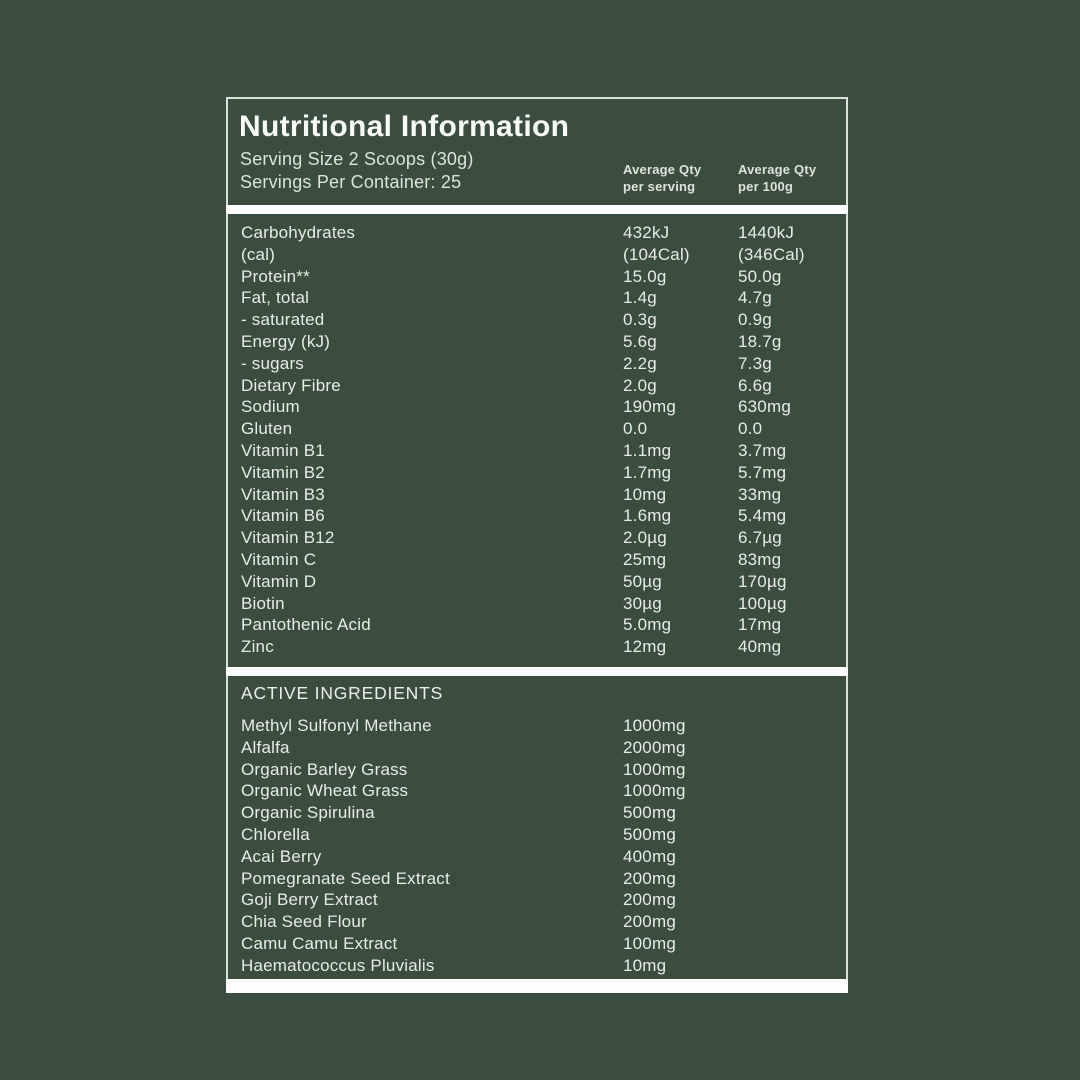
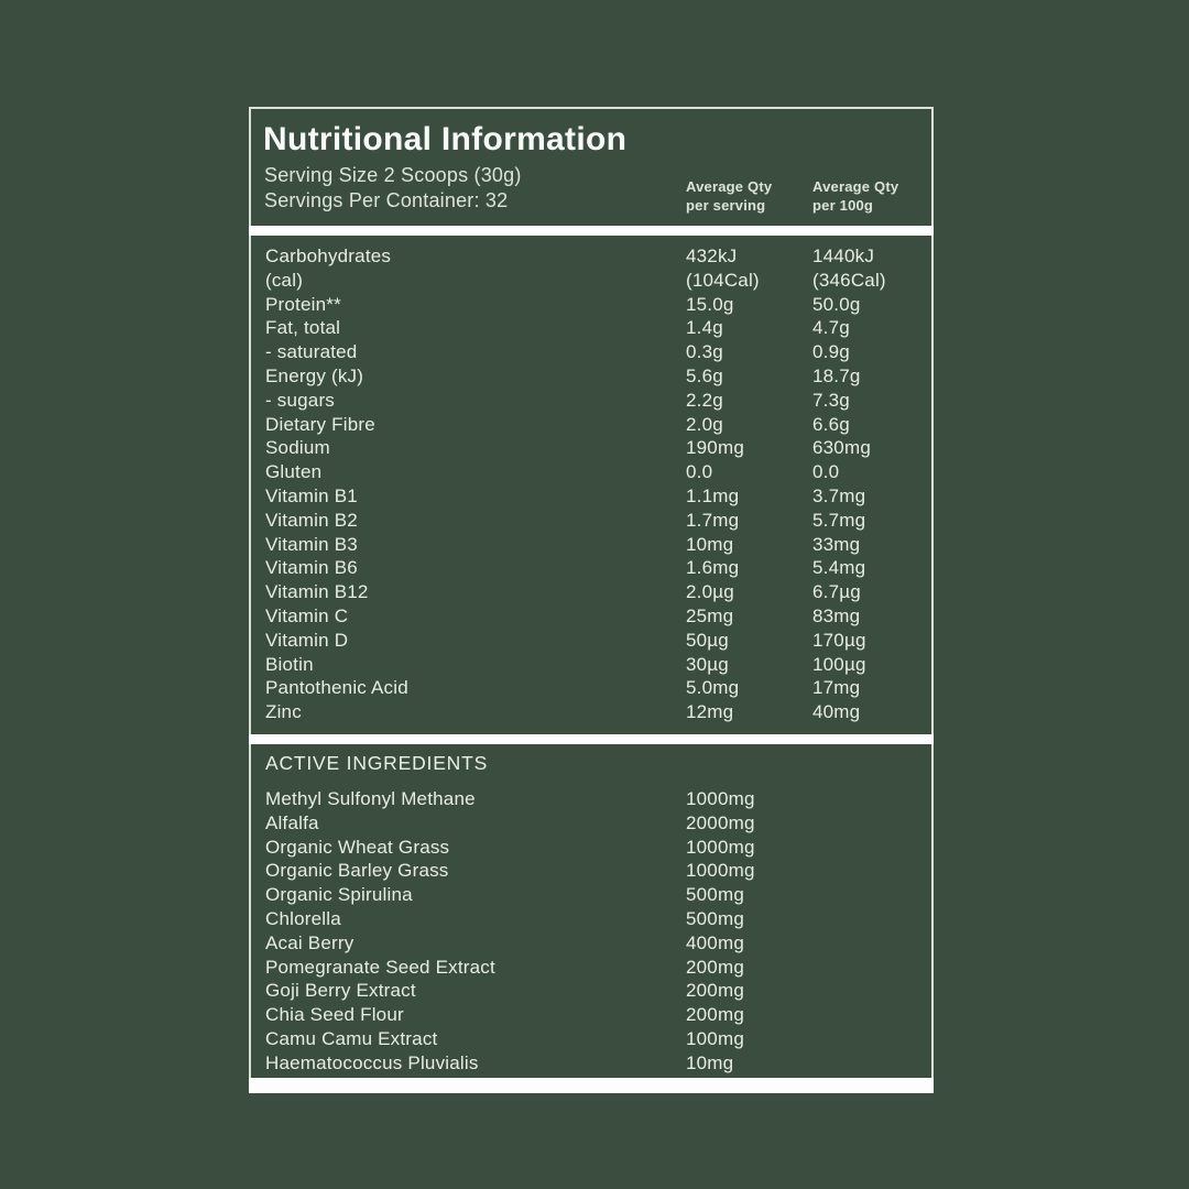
  Nutritional Information
  Serving Size 2 Scoops (30g)
- Servings Per Container: 25
+ Servings Per Container: 32
  Average Qty
  per serving
  Average Qty
  per 100g
  Carbohydrates
  432kJ
  1440kJ
  (cal)
  (104Cal)
  (346Cal)
  Protein**
  15.0g
  50.0g
  Fat, total
  1.4g
  4.7g
  - saturated
  0.3g
  0.9g
  Energy (kJ)
  5.6g
  18.7g
  - sugars
  2.2g
  7.3g
  Dietary Fibre
  2.0g
  6.6g
  Sodium
  190mg
  630mg
  Gluten
  0.0
  0.0
  Vitamin B1
  1.1mg
  3.7mg
  Vitamin B2
  1.7mg
  5.7mg
  Vitamin B3
  10mg
  33mg
  Vitamin B6
  1.6mg
  5.4mg
  Vitamin B12
  2.0µg
  6.7µg
  Vitamin C
  25mg
  83mg
  Vitamin D
  50µg
  170µg
  Biotin
  30µg
  100µg
  Pantothenic Acid
  5.0mg
  17mg
  Zinc
  12mg
  40mg
  ACTIVE INGREDIENTS
  Methyl Sulfonyl Methane
  1000mg
  Alfalfa
  2000mg
- Organic Barley Grass
+ Organic Wheat Grass
  1000mg
- Organic Wheat Grass
+ Organic Barley Grass
  1000mg
  Organic Spirulina
  500mg
  Chlorella
  500mg
  Acai Berry
  400mg
  Pomegranate Seed Extract
  200mg
  Goji Berry Extract
  200mg
  Chia Seed Flour
  200mg
  Camu Camu Extract
  100mg
  Haematococcus Pluvialis
  10mg
